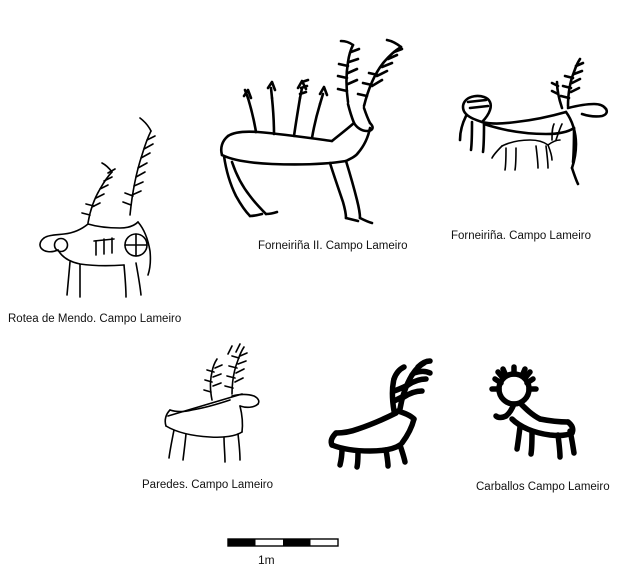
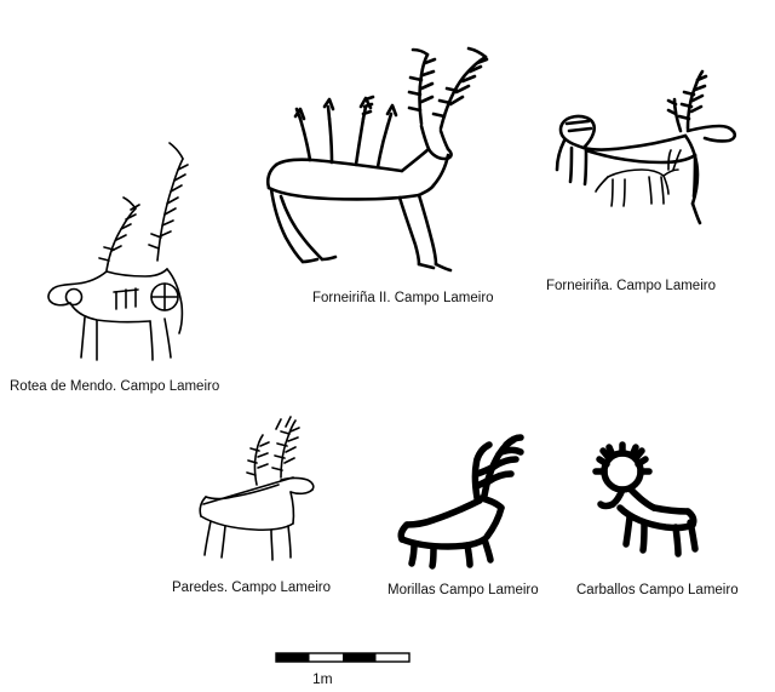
  Rotea de Mendo. Campo Lameiro
  Forneiriña II. Campo Lameiro
  Forneiriña. Campo Lameiro
  Paredes. Campo Lameiro
+ Morillas Campo Lameiro
  Carballos Campo Lameiro
  1m
